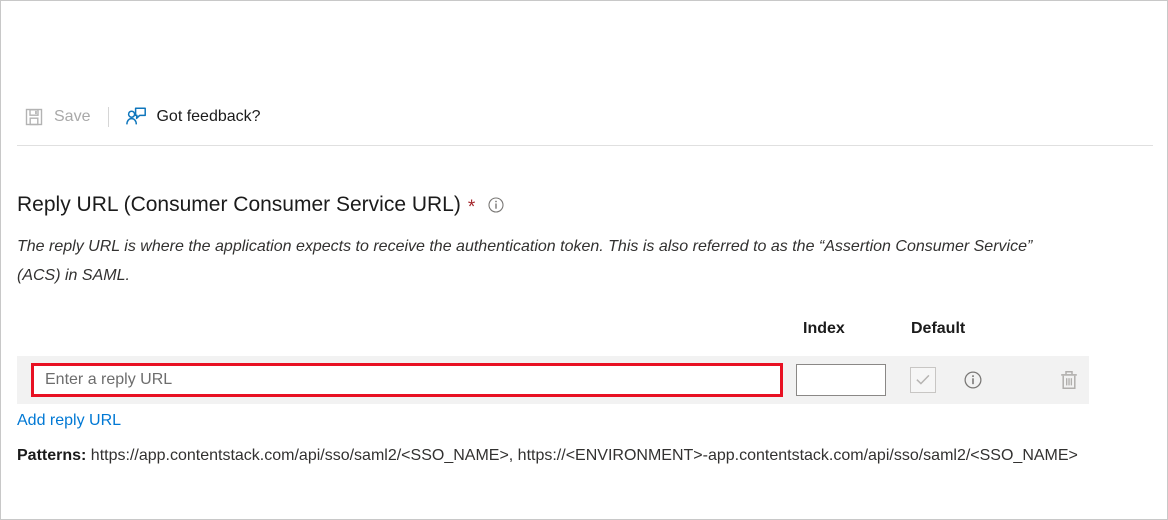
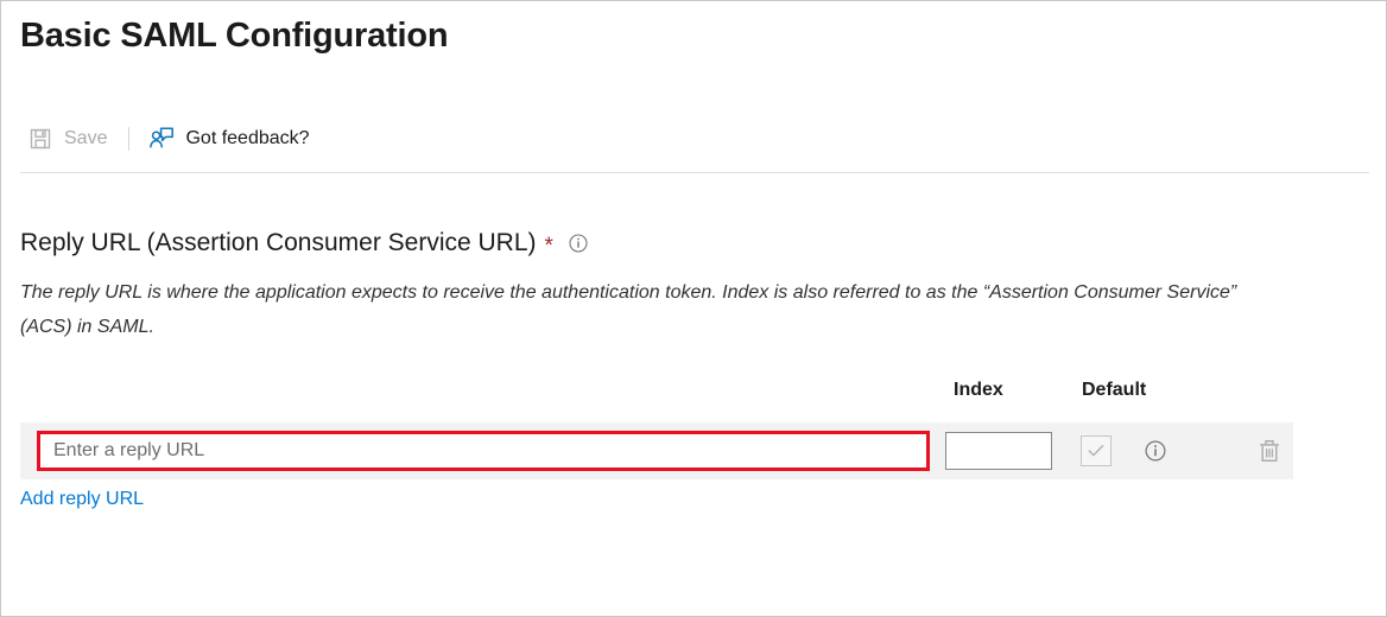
+ Basic SAML Configuration
  Save
  Got feedback?
- Reply URL (Consumer Consumer Service URL)
+ Reply URL (Assertion Consumer Service URL)
  *
- The reply URL is where the application expects to receive the authentication token. This is also referred to as the “Assertion Consumer Service” (ACS) in SAML.
+ The reply URL is where the application expects to receive the authentication token. Index is also referred to as the “Assertion Consumer Service” (ACS) in SAML.
  Index
  Default
  Enter a reply URL
  Add reply URL
- Patterns: https://app.contentstack.com/api/sso/saml2/<SSO_NAME>, https://<ENVIRONMENT>-app.contentstack.com/api/sso/saml2/<SSO_NAME>
